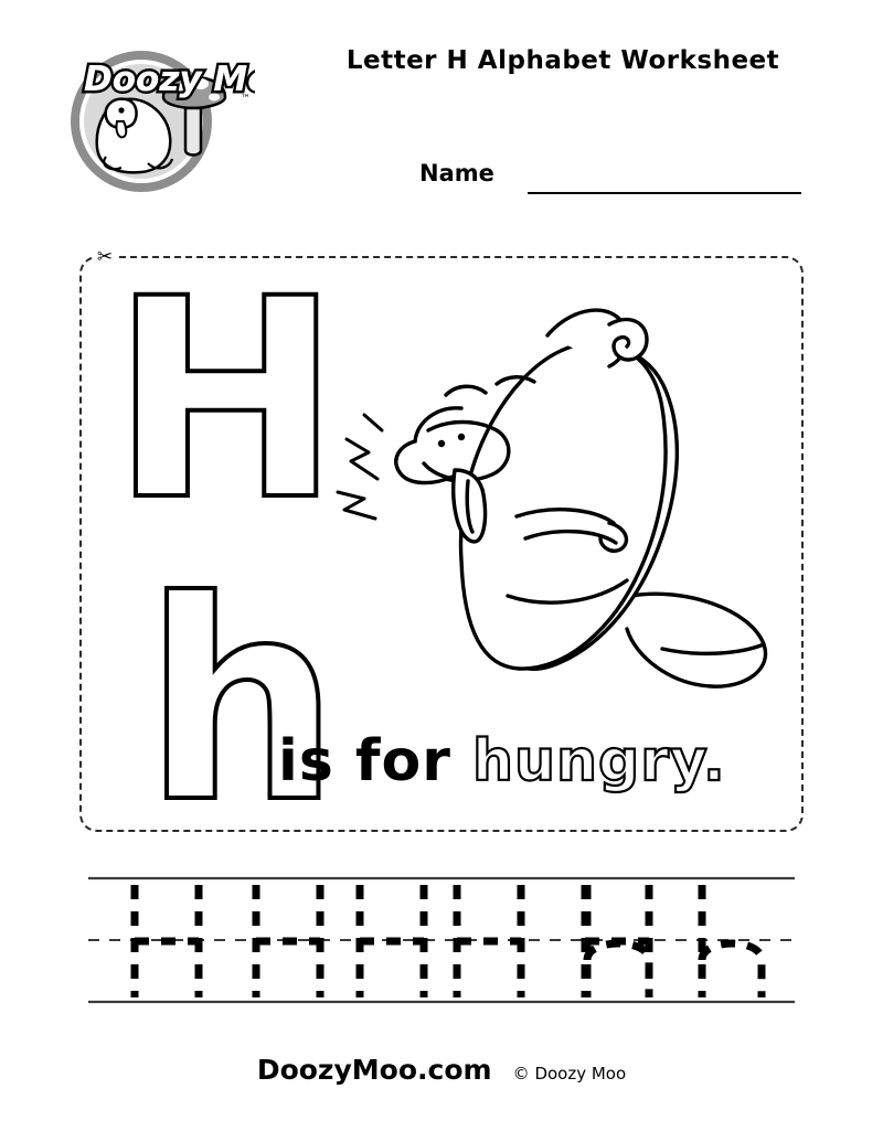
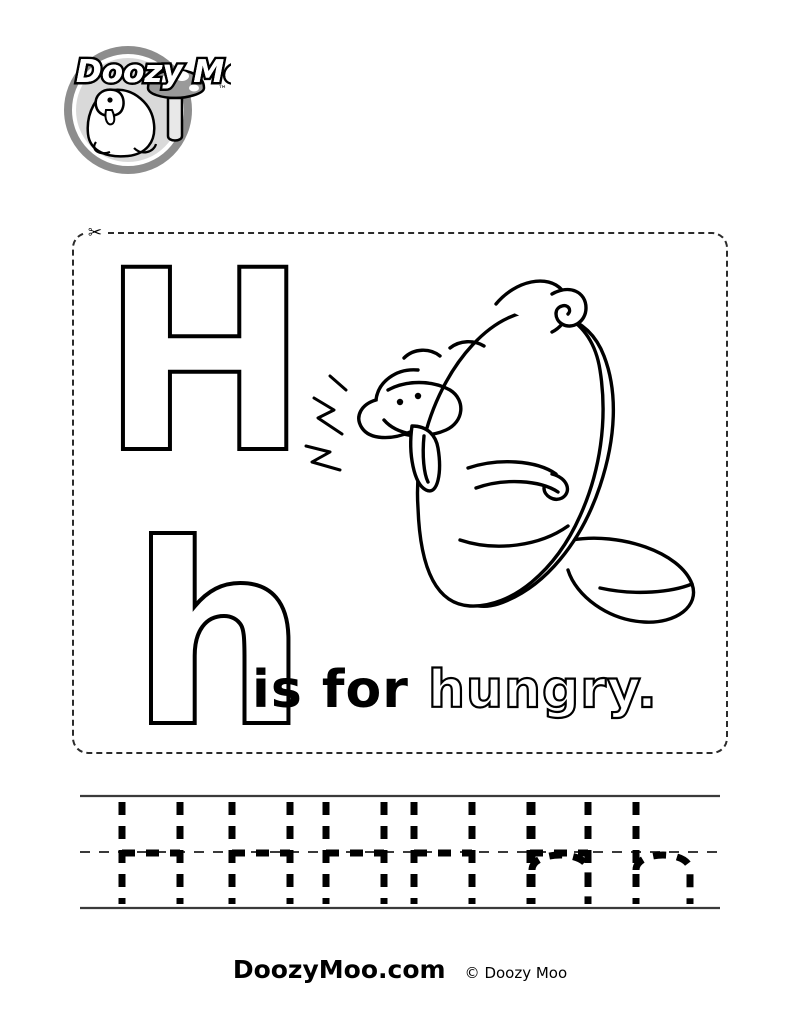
  Doozy M
  ™
- Letter H Alphabet Worksheet
- Name
  ✂
  H
  h
  is for hungry.
  DoozyMoo.com © Doozy Moo
